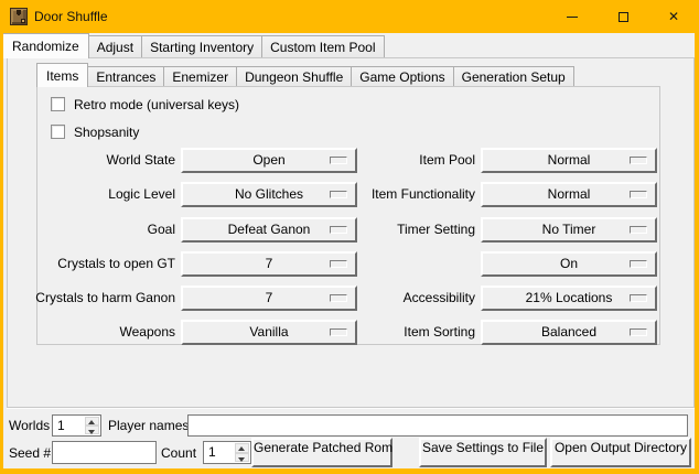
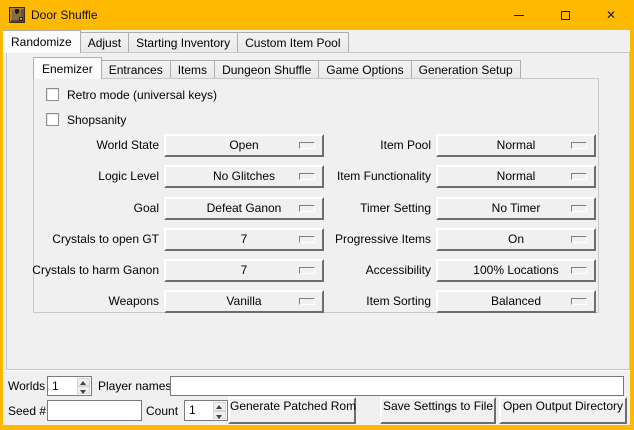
  Door Shuffle
  Randomize
  Adjust
  Starting Inventory
  Custom Item Pool
- Items
+ Enemizer
  Entrances
- Enemizer
+ Items
  Dungeon Shuffle
  Game Options
  Generation Setup
  Retro mode (universal keys)
  Shopsanity
  World State
  Open
  Item Pool
  Normal
  Logic Level
  No Glitches
  Item Functionality
  Normal
  Goal
  Defeat Ganon
  Timer Setting
  No Timer
  Crystals to open GT
  7
+ Progressive Items
  On
  Crystals to harm Ganon
  7
  Accessibility
- 21% Locations
+ 100% Locations
  Weapons
  Vanilla
  Item Sorting
  Balanced
  Worlds
  1
  Player names
  Seed #
  Count
  1
  Generate Patched Rom
  Save Settings to File
  Open Output Directory
